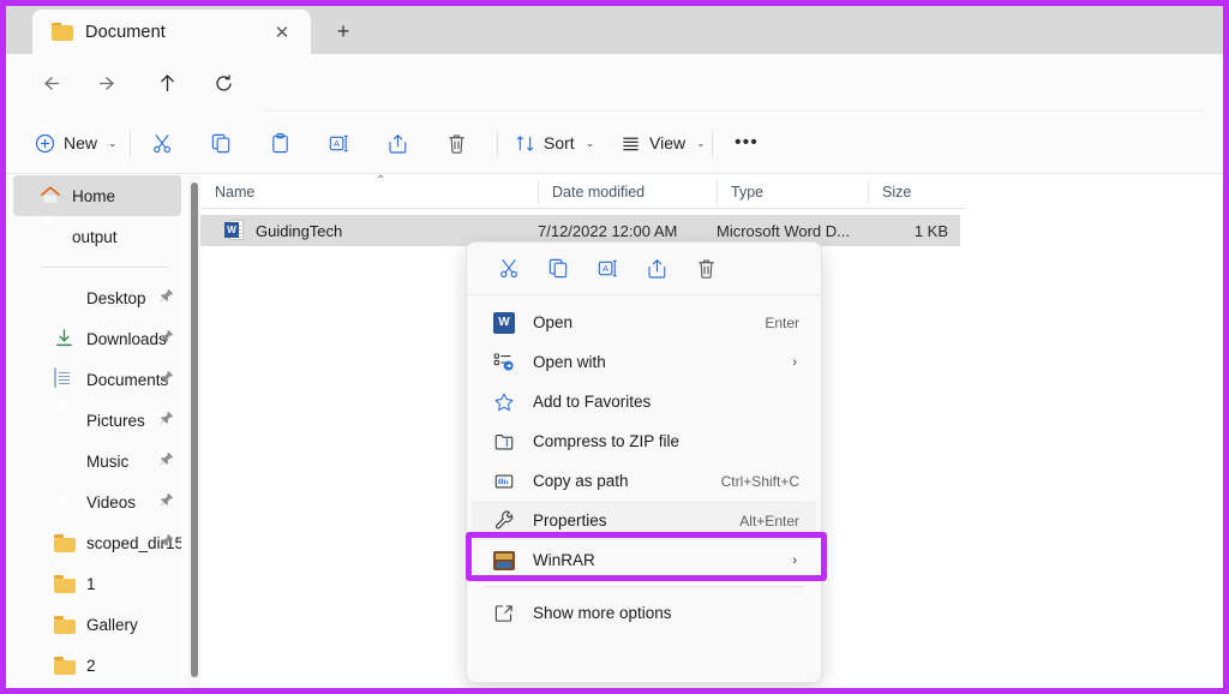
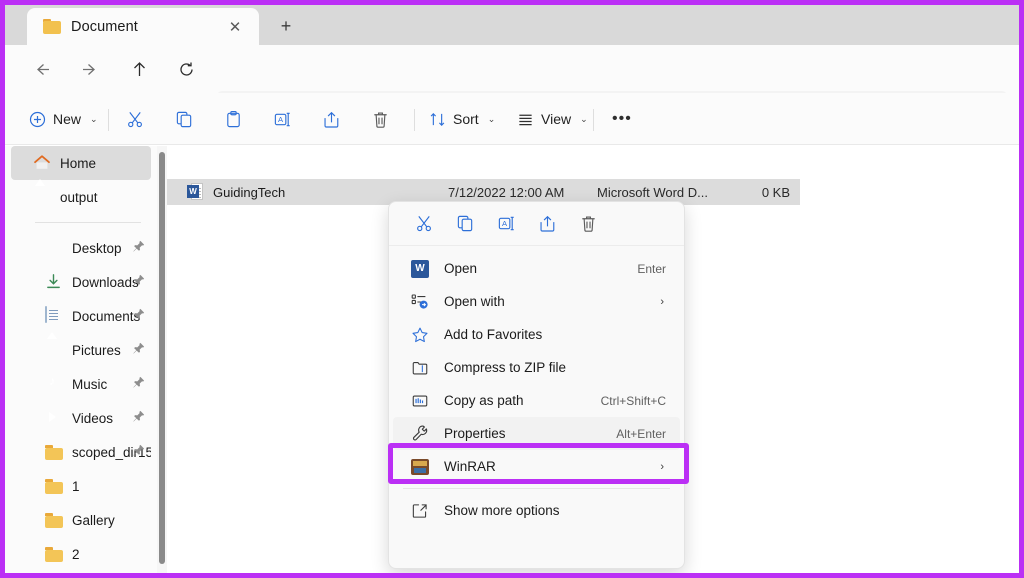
  Document
  ✕
  +
  New
  ⌄
  A
  Sort
  ⌄
  View
  ⌄
  •••
  Home
  output
  Desktop
  Downloads
  Document
  Pictures
  Music
  Videos
  scoped_dir15
  1
  Gallery
  2
- Name
- ⌃
- Date modified
- Type
- Size
  W
  GuidingTech
  7/12/2022 12:00 AM
  Microsoft Word D...
- 1 KB
+ 0 KB
  A
  W
  Open
  Enter
  Open with
  ›
  Add to Favorites
  Compress to ZIP file
  Copy as path
  Ctrl+Shift+C
  Properties
  Alt+Enter
  WinRAR
  ›
  Show more options
